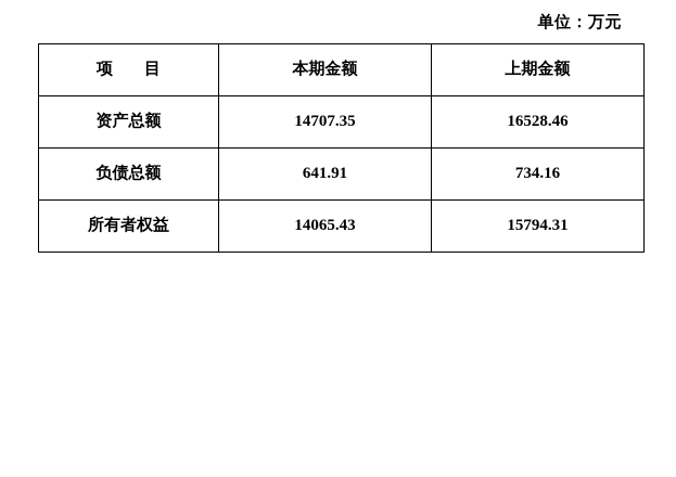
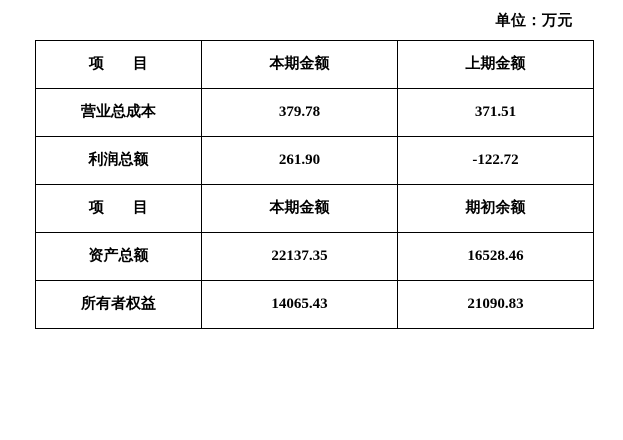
  单位：万元
  项 目	本期金额	上期金额
+ 营业总成本	379.78	371.51
+ 利润总额	261.90	-122.72
+ 项 目	本期金额	期初余额
- 资产总额	14707.35	16528.46
+ 资产总额	22137.35	16528.46
- 负债总额	641.91	734.16
- 所有者权益	14065.43	15794.31
+ 所有者权益	14065.43	21090.83
